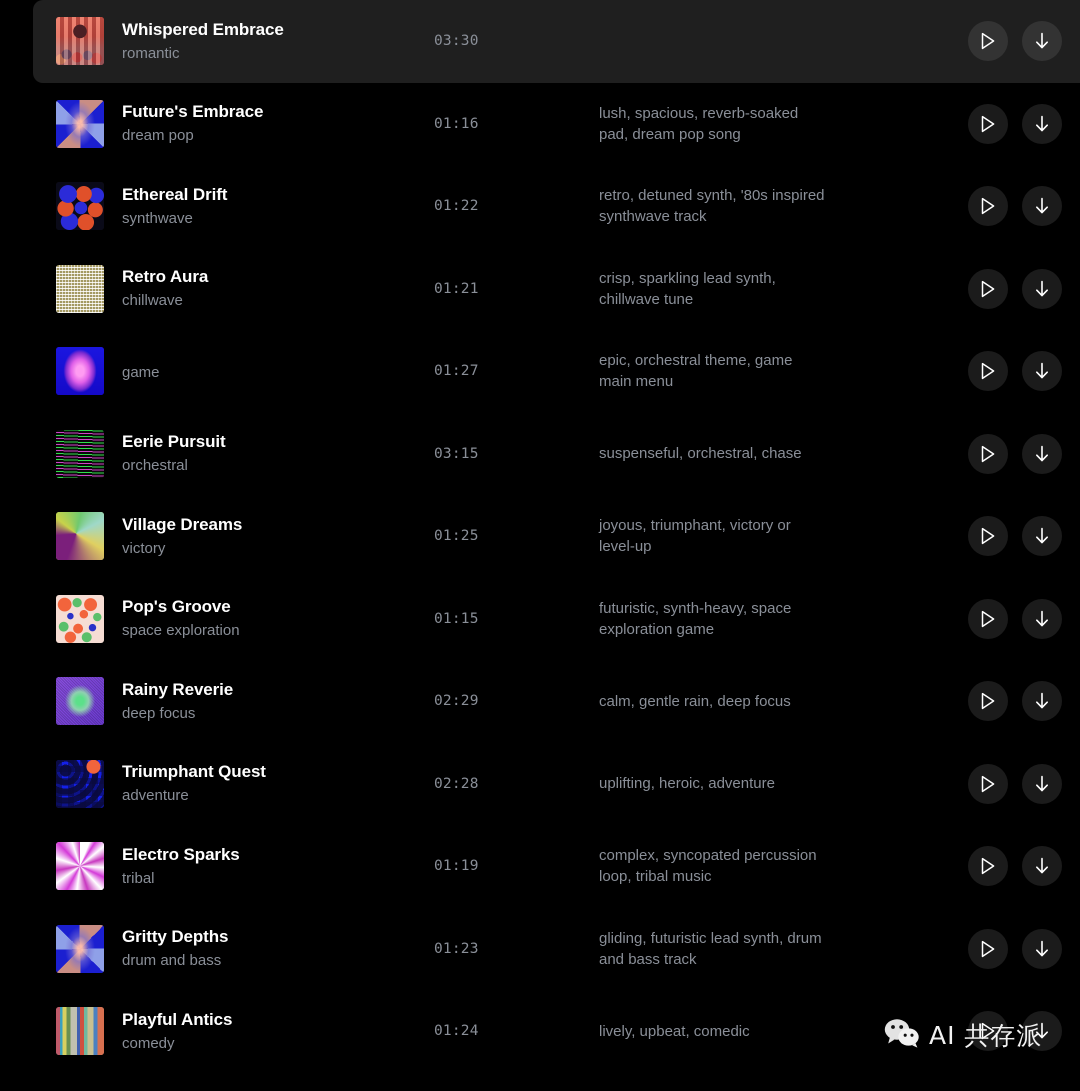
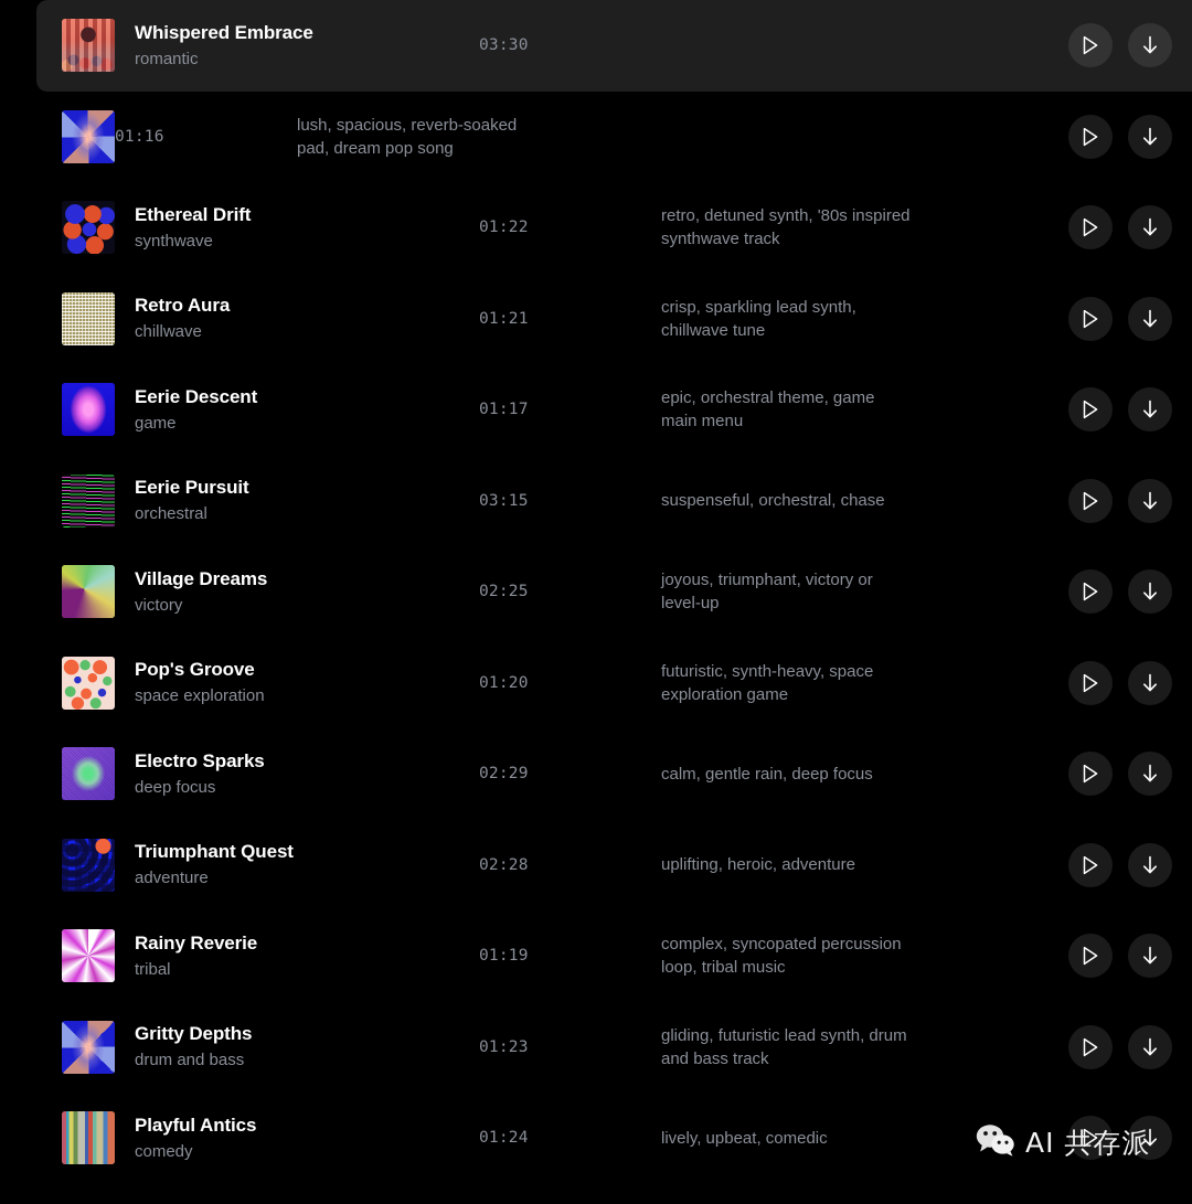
  Whispered Embrace
  romantic
  03:30
- Future's Embrace
- dream pop
  01:16
  lush, spacious, reverb-soaked pad, dream pop song
  Ethereal Drift
  synthwave
  01:22
  retro, detuned synth, '80s inspired synthwave track
  Retro Aura
  chillwave
  01:21
  crisp, sparkling lead synth, chillwave tune
+ Eerie Descent
  game
- 01:27
+ 01:17
  epic, orchestral theme, game main menu
  Eerie Pursuit
  orchestral
  03:15
  suspenseful, orchestral, chase
  Village Dreams
  victory
- 01:25
+ 02:25
  joyous, triumphant, victory or level-up
  Pop's Groove
  space exploration
- 01:15
+ 01:20
  futuristic, synth-heavy, space exploration game
- Rainy Reverie
+ Electro Sparks
  deep focus
  02:29
  calm, gentle rain, deep focus
  Triumphant Quest
  adventure
  02:28
  uplifting, heroic, adventure
- Electro Sparks
+ Rainy Reverie
  tribal
  01:19
  complex, syncopated percussion loop, tribal music
  Gritty Depths
  drum and bass
  01:23
  gliding, futuristic lead synth, drum and bass track
  Playful Antics
  comedy
  01:24
  lively, upbeat, comedic
  AI 共存派
